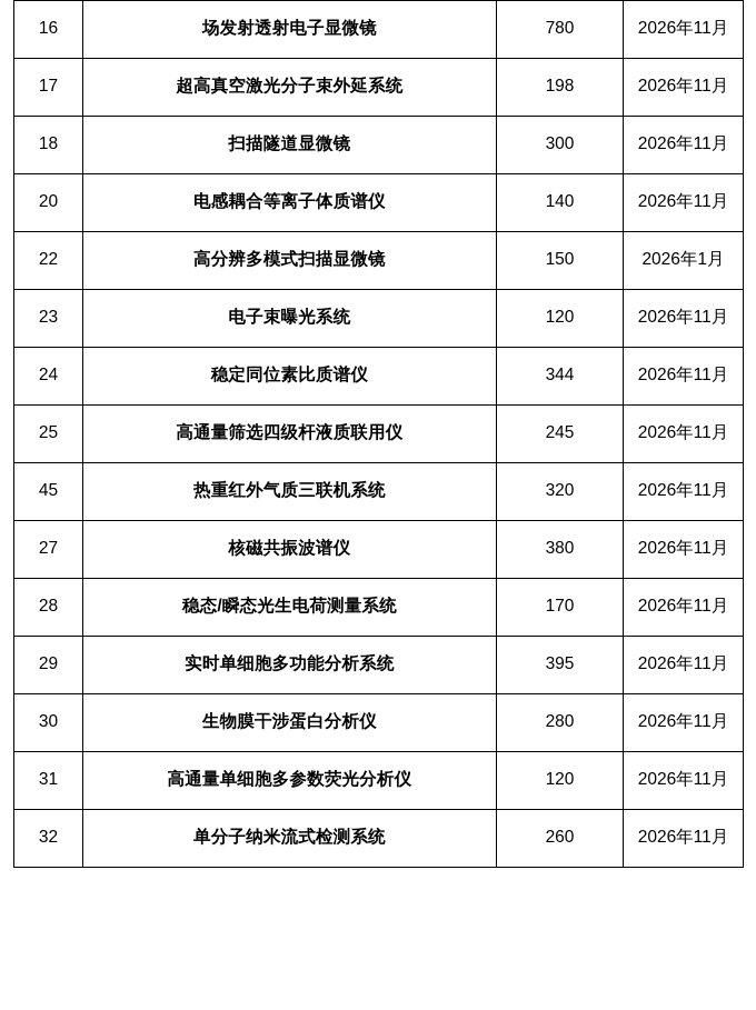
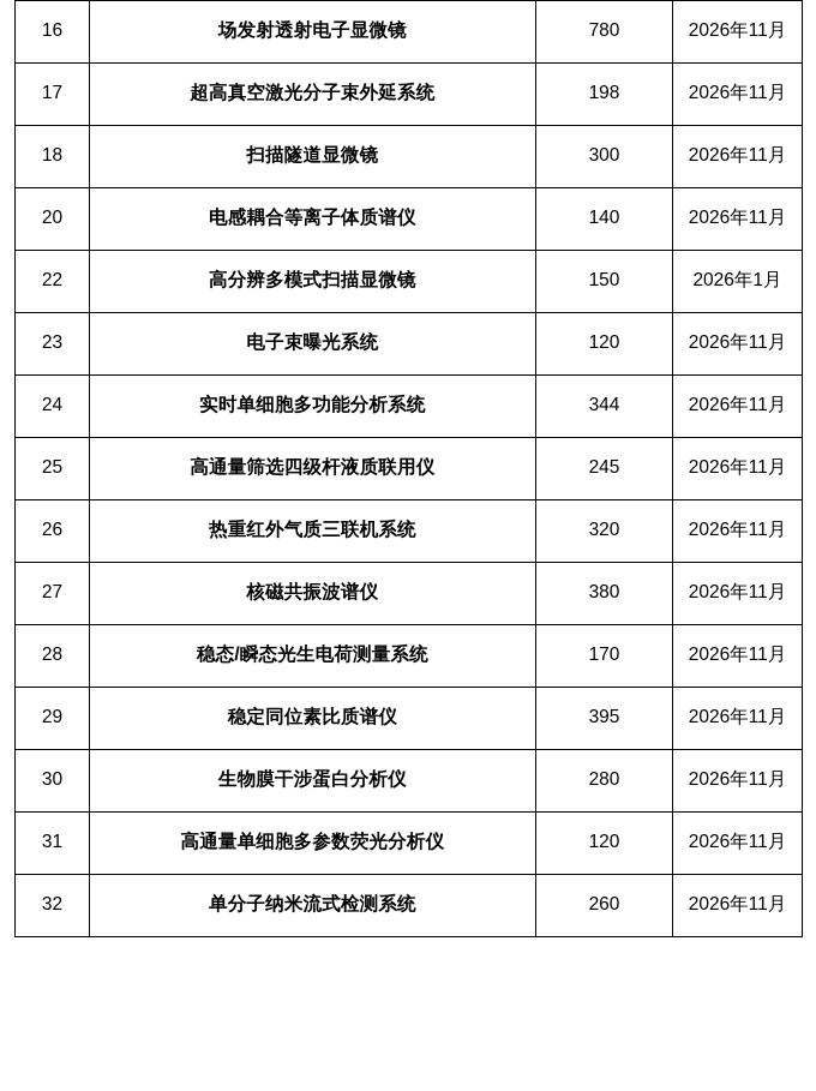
  16	场发射透射电子显微镜	780	2026年11月
  17	超高真空激光分子束外延系统	198	2026年11月
  18	扫描隧道显微镜	300	2026年11月
  20	电感耦合等离子体质谱仪	140	2026年11月
  22	高分辨多模式扫描显微镜	150	2026年1月
  23	电子束曝光系统	120	2026年11月
- 24	稳定同位素比质谱仪	344	2026年11月
+ 24	实时单细胞多功能分析系统	344	2026年11月
  25	高通量筛选四级杆液质联用仪	245	2026年11月
- 45	热重红外气质三联机系统	320	2026年11月
+ 26	热重红外气质三联机系统	320	2026年11月
  27	核磁共振波谱仪	380	2026年11月
  28	稳态/瞬态光生电荷测量系统	170	2026年11月
- 29	实时单细胞多功能分析系统	395	2026年11月
+ 29	稳定同位素比质谱仪	395	2026年11月
  30	生物膜干涉蛋白分析仪	280	2026年11月
  31	高通量单细胞多参数荧光分析仪	120	2026年11月
  32	单分子纳米流式检测系统	260	2026年11月
